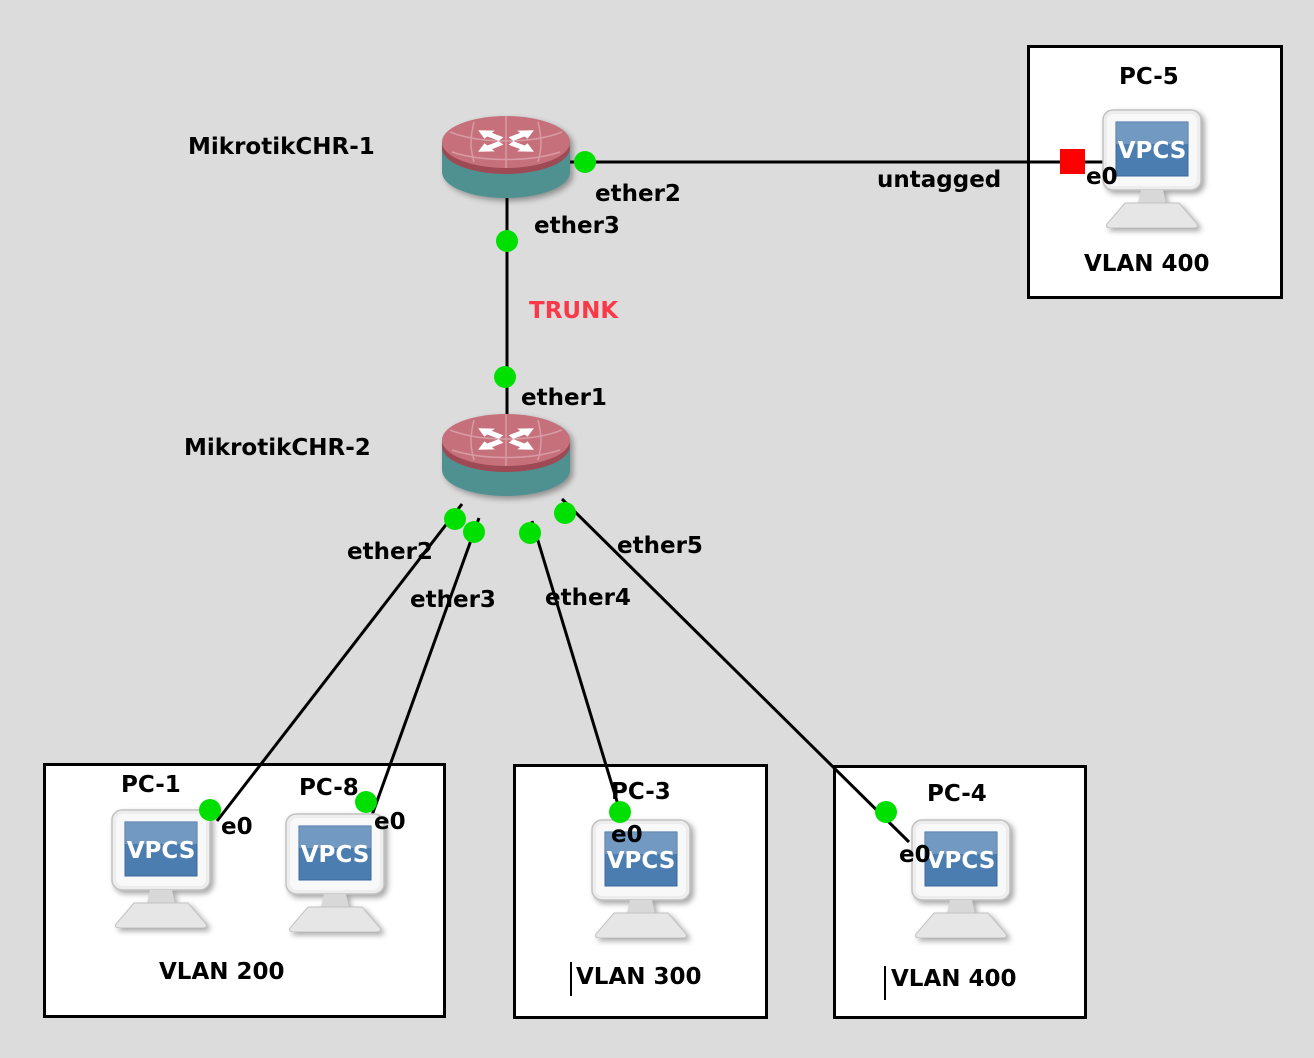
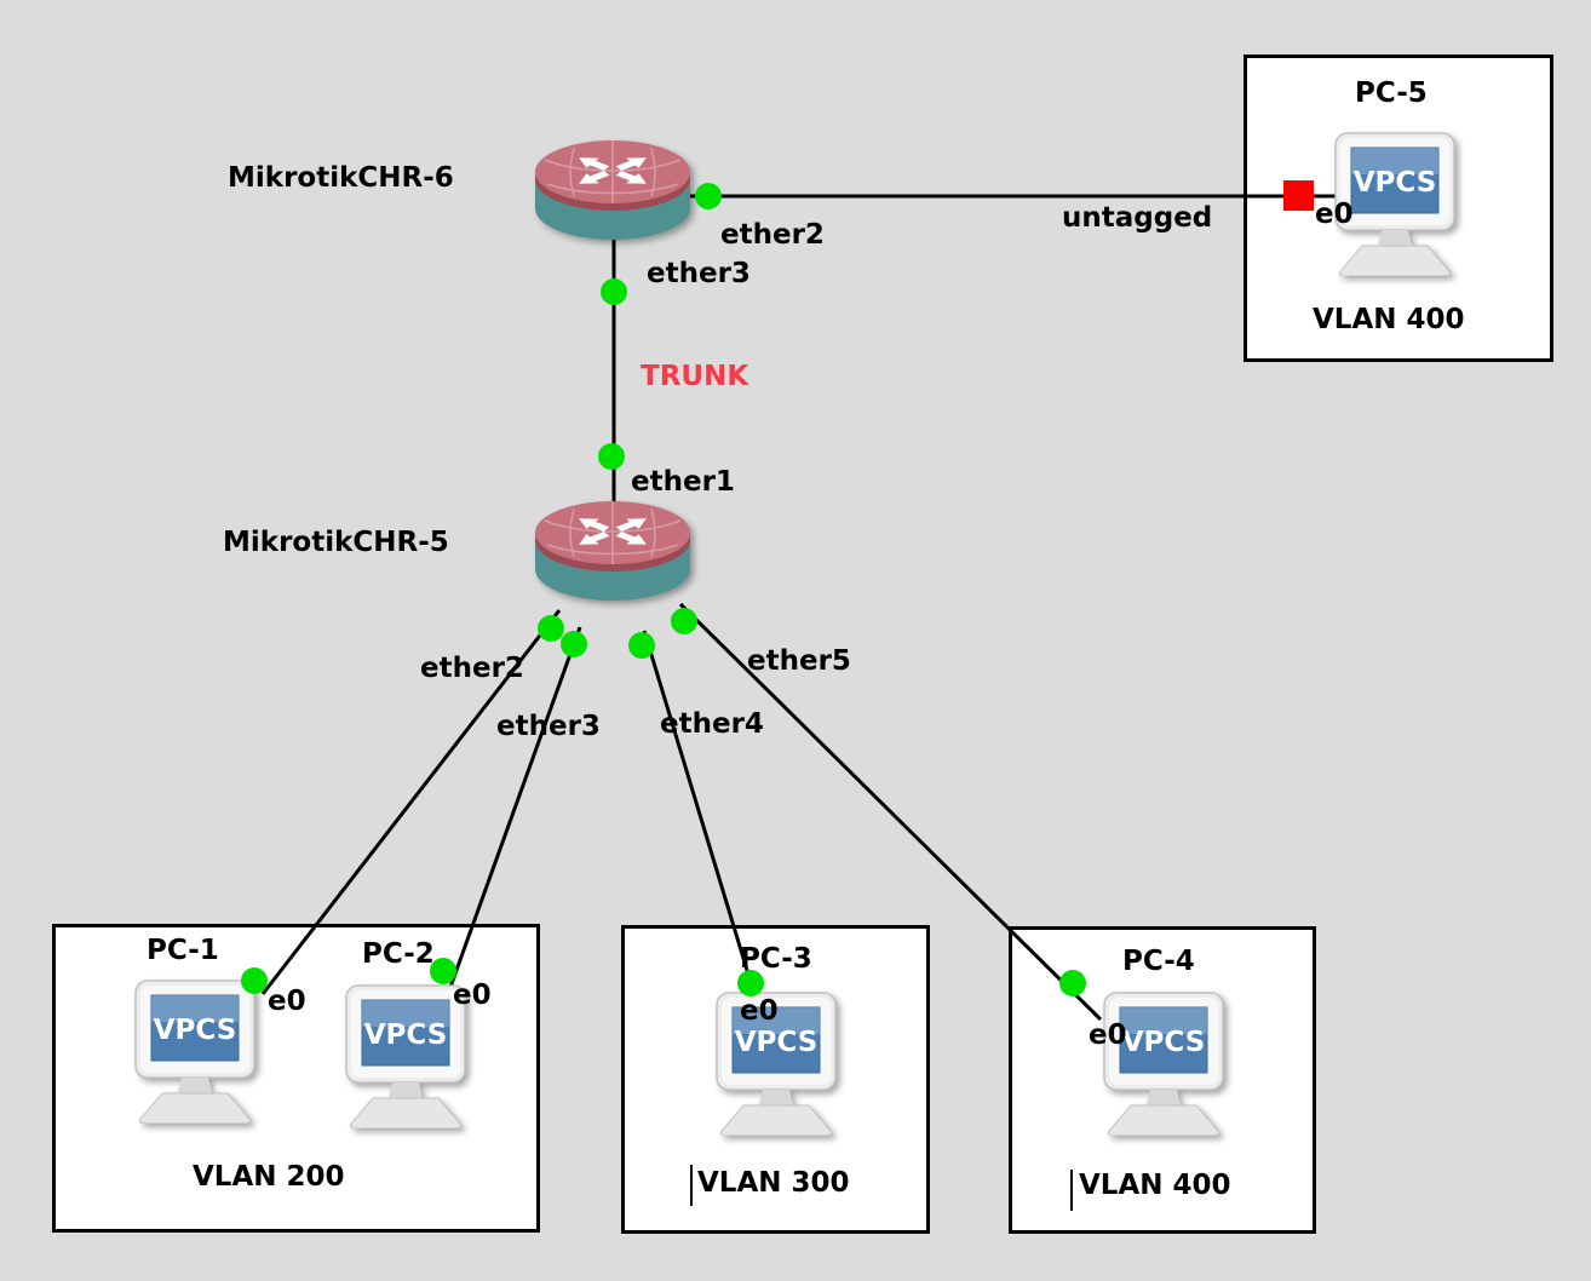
  VPCS
  VPCS
  VPCS
  VPCS
  VPCS
- MikrotikCHR-1
+ MikrotikCHR-6
  ether2
  ether3
  untagged
  e0
  PC-5
  VLAN 400
  TRUNK
  ether1
- MikrotikCHR-2
+ MikrotikCHR-5
  ether2
  ether3
  ether4
  ether5
  PC-1
- PC-8
+ PC-2
  e0
  e0
  VLAN 200
  PC-3
  e0
  VLAN 300
  PC-4
  e0
  VLAN 400
